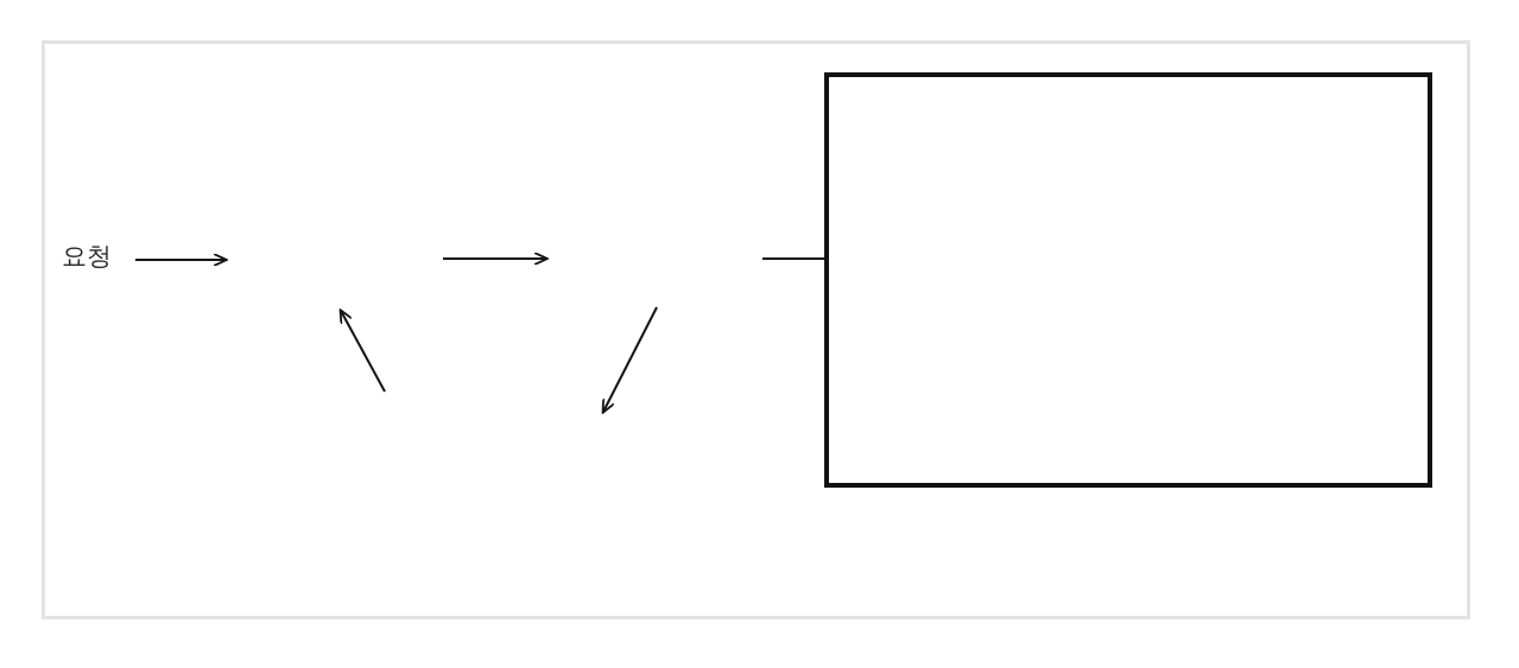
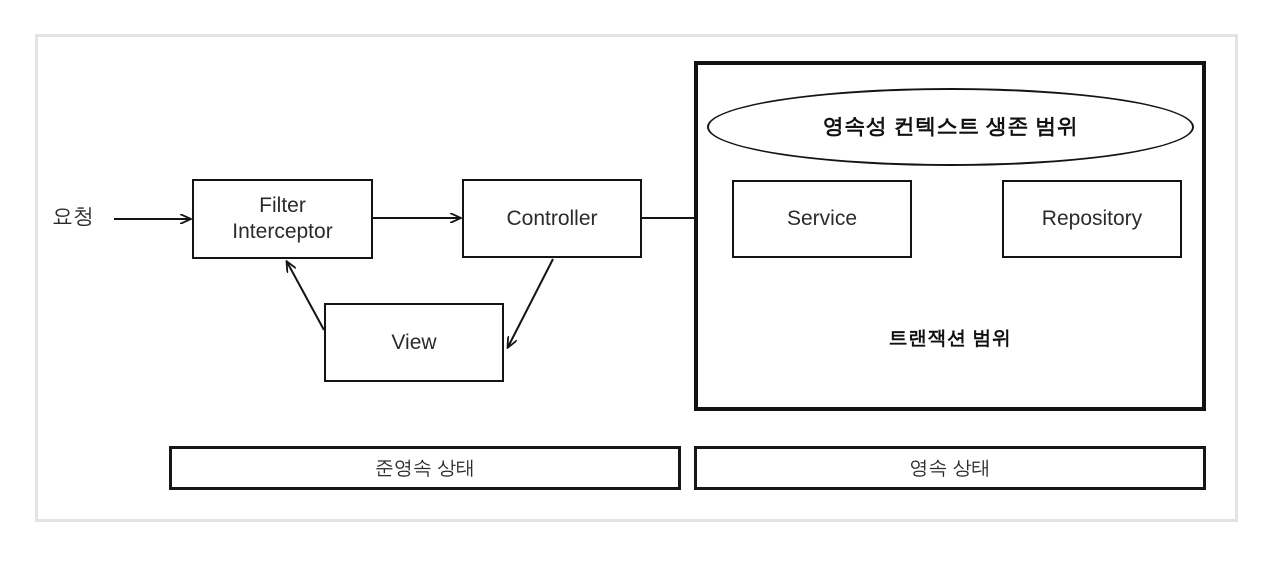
  요청
+ Filter
+ Interceptor
+ Controller
+ View
+ 영속성 컨텍스트 생존 범위
+ Service
+ Repository
+ 트랜잭션 범위
+ 준영속 상태
+ 영속 상태
